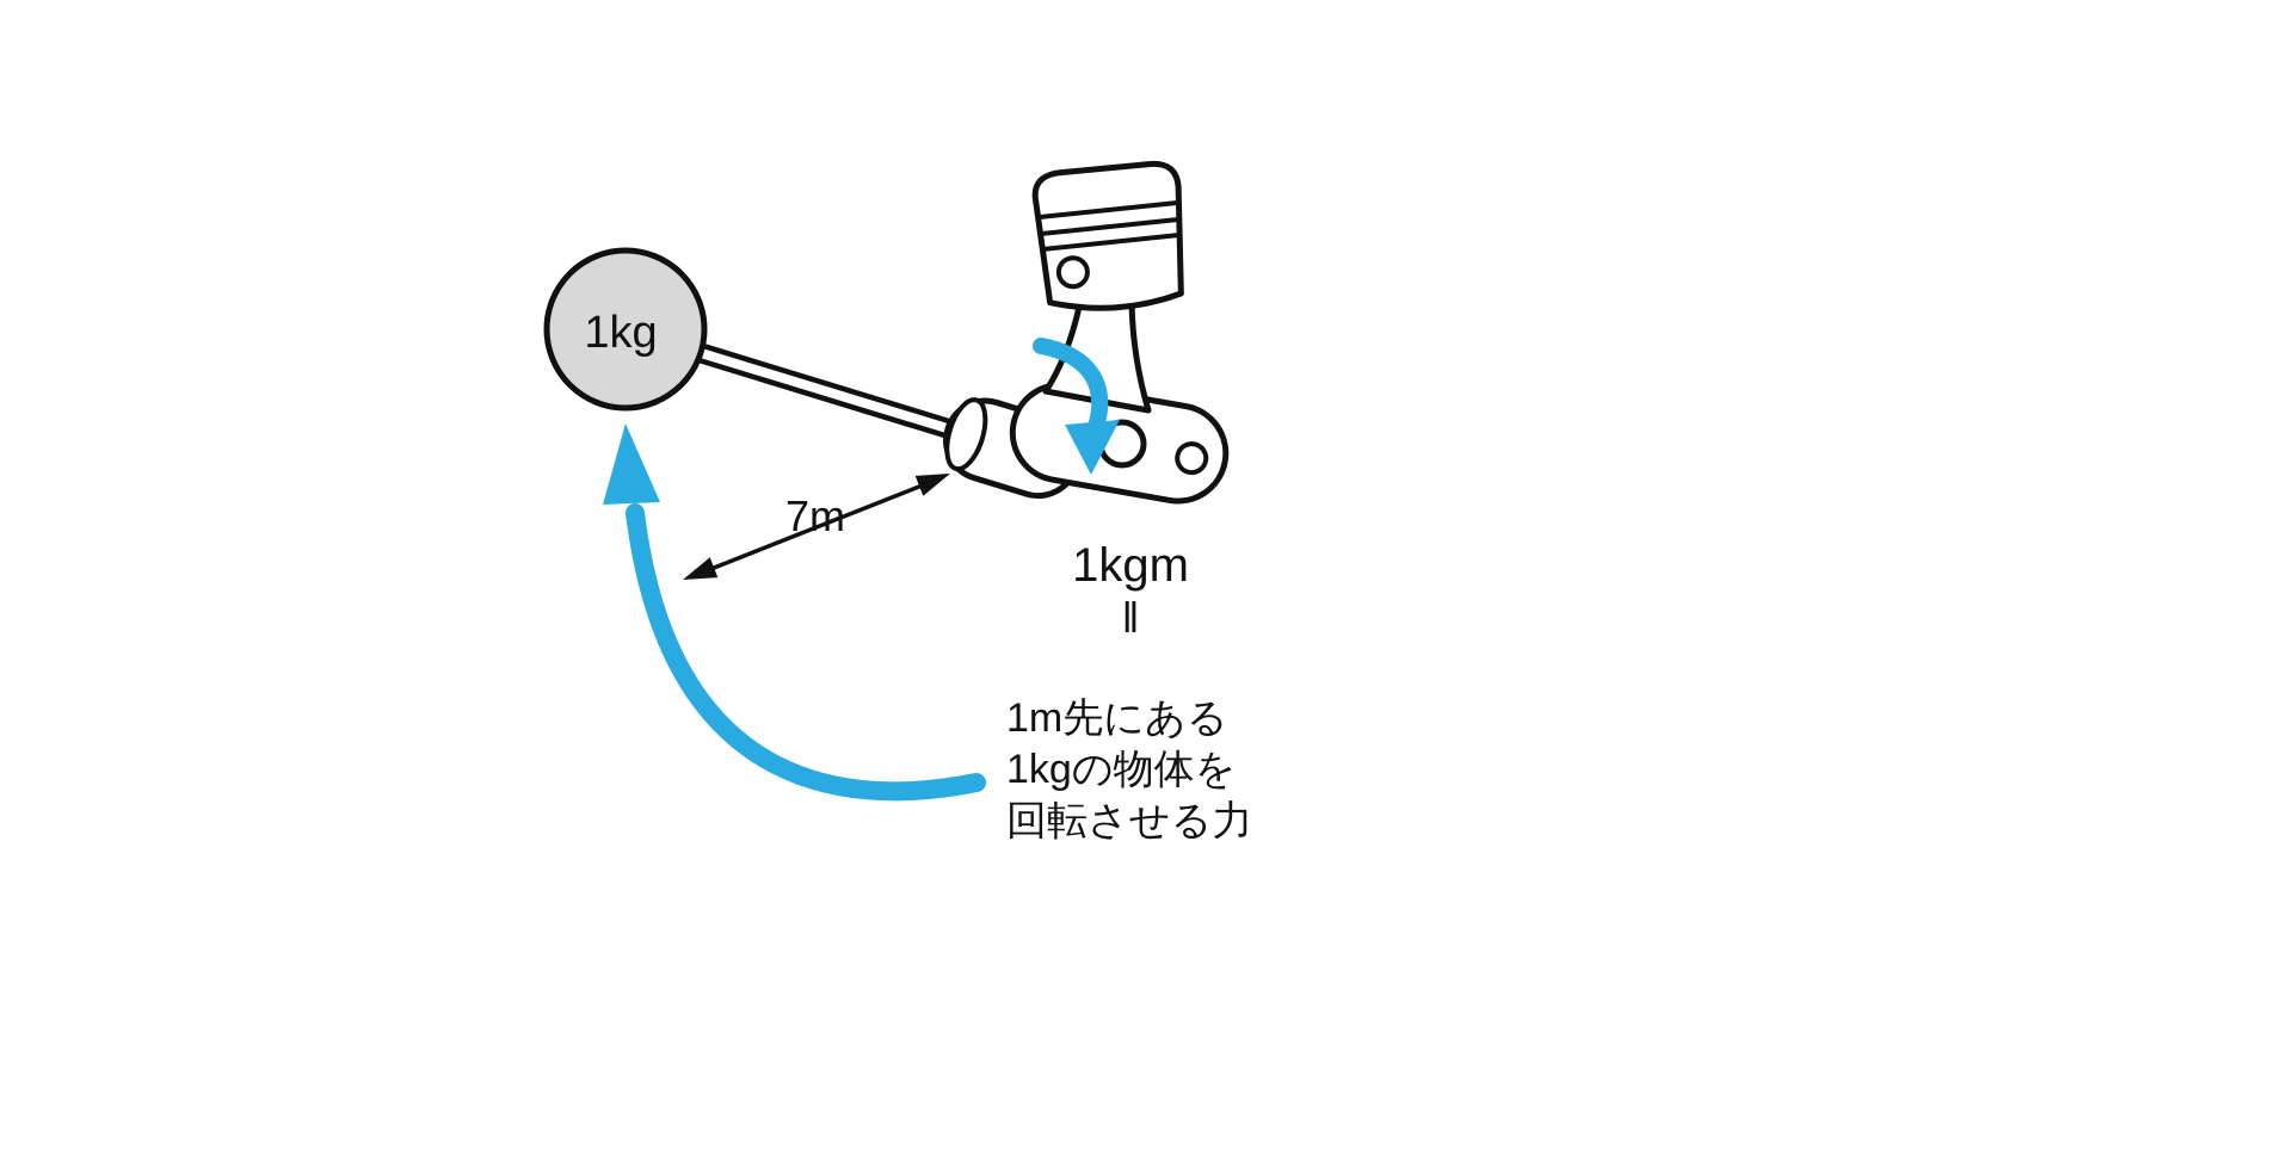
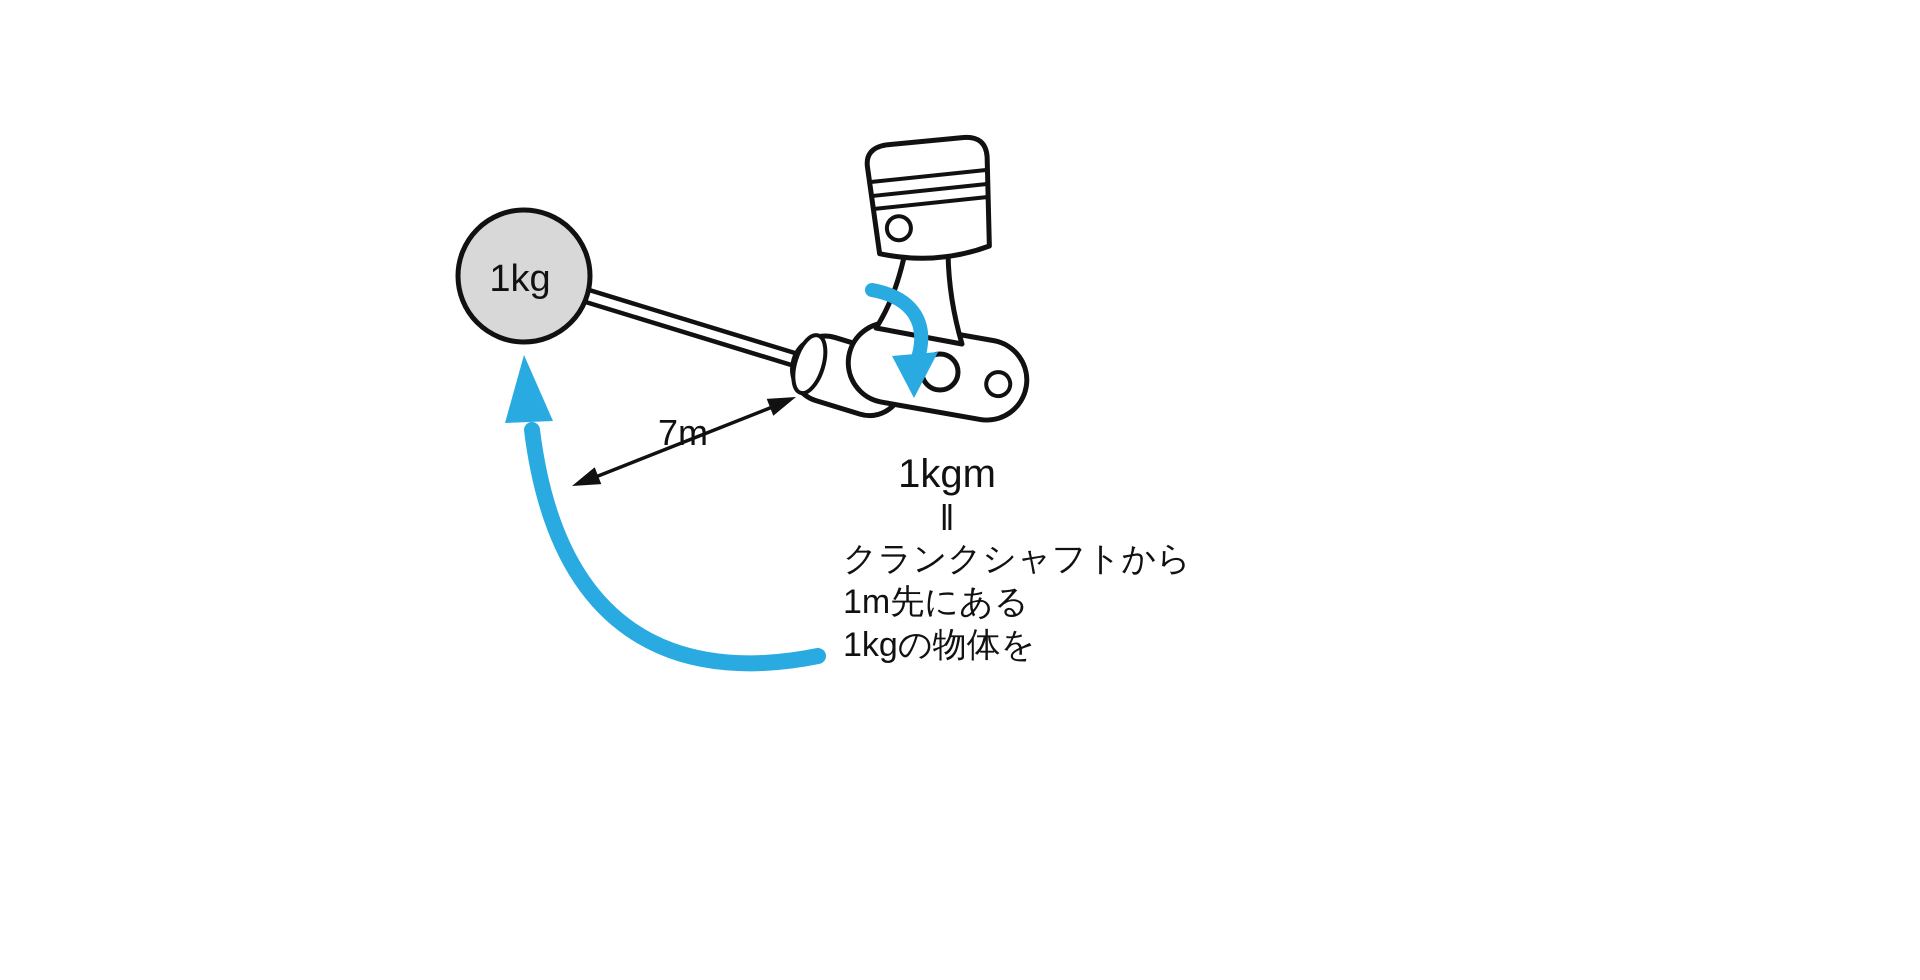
  1kg
  7m
  1kgm
  ‖
+ クランクシャフトから
  1m先にある
  1kgの物体を
- 回転させる力
